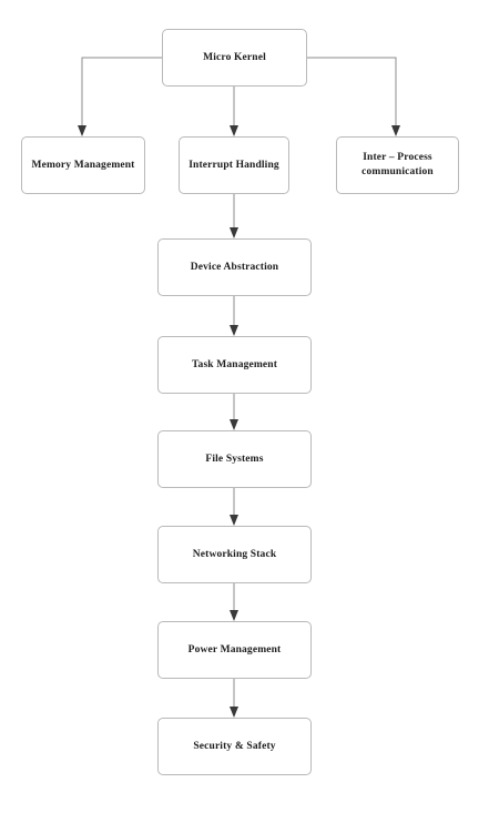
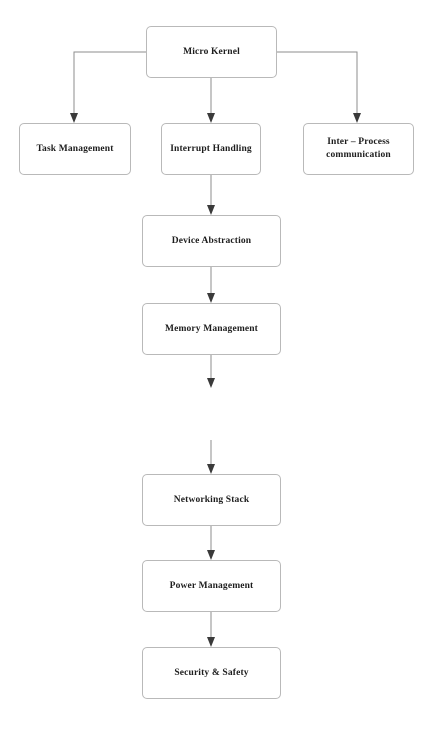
  Micro Kernel
- Memory Management
+ Task Management
  Interrupt Handling
  Inter – Process
  communication
  Device Abstraction
- Task Management
+ Memory Management
- File Systems
  Networking Stack
  Power Management
  Security & Safety
